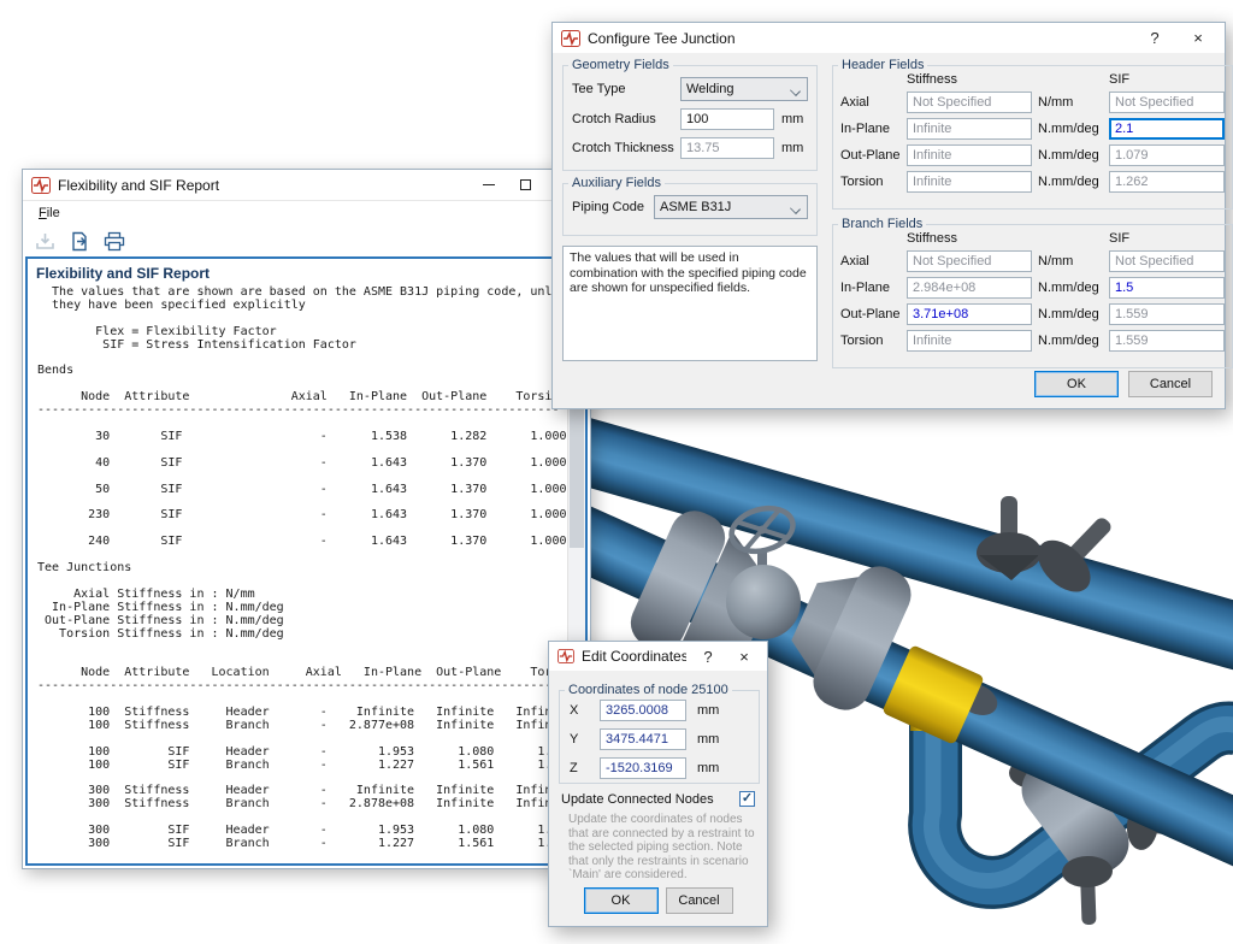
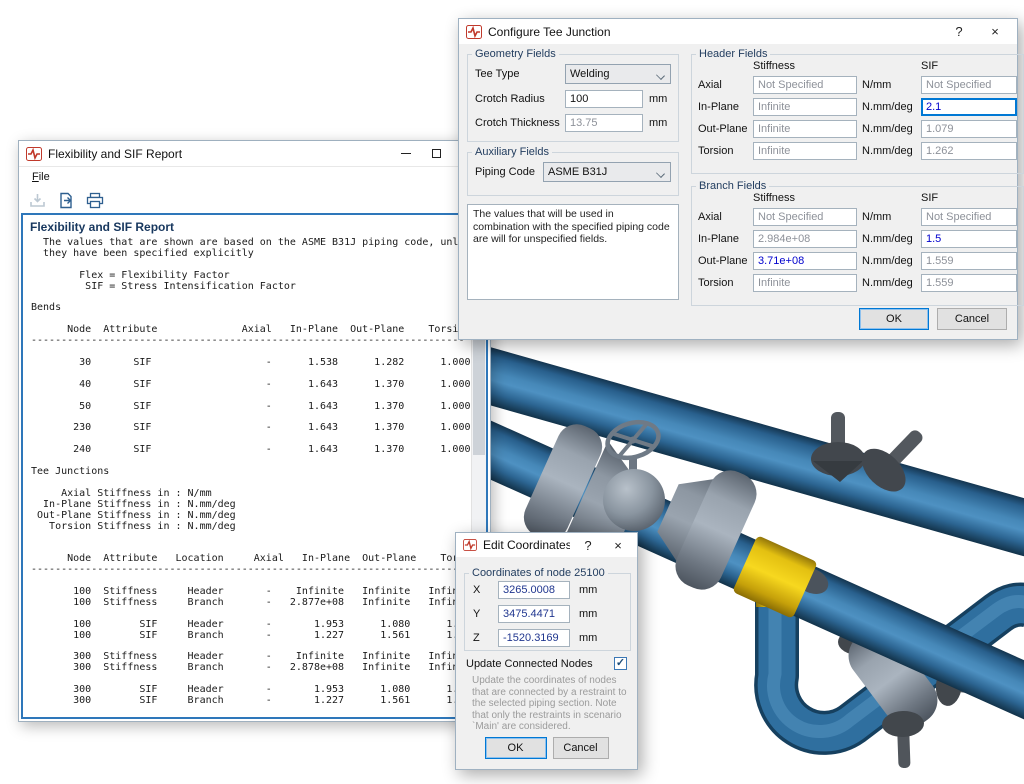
  Flexibility and SIF Report
  File
  Flexibility and SIF Report
  The values that are shown are based on the ASME B31J piping code, unl
  they have been specified explicitly
  Flex = Flexibility Factor
  SIF = Stress Intensification Factor
  Bends
  Node Attribute Axial In-Plane Out-Plane Torsi
  ------------------------------------------------------------------------
  30 SIF - 1.538 1.282 1.000
  40 SIF - 1.643 1.370 1.000
  50 SIF - 1.643 1.370 1.000
  230 SIF - 1.643 1.370 1.000
  240 SIF - 1.643 1.370 1.000
  Tee Junctions
  Axial Stiffness in : N/mm
  In-Plane Stiffness in : N.mm/deg
  Out-Plane Stiffness in : N.mm/deg
  Torsion Stiffness in : N.mm/deg
  Node Attribute Location Axial In-Plane Out-Plane To
  ----------------------------------------------------------------------
  100 Stiffness Header - Infinite Infinite Infi
  100 Stiffness Branch - 2.877e+08 Infinite Infi
  100 SIF Header - 1.953 1.080 1
  100 SIF Branch - 1.227 1.561 1
  300 Stiffness Header - Infinite Infinite Infi
  300 Stiffness Branch - 2.878e+08 Infinite Infi
  300 SIF Header - 1.953 1.080 1
  300 SIF Branch - 1.227 1.561 1
  Configure Tee Junction
  ?
  ×
  Geometry Fields
  Tee Type
  Welding
  Crotch Radius
  100
  mm
  Crotch Thickness
  13.75
  mm
  Auxiliary Fields
  Piping Code
  ASME B31J
- The values that will be used in combination with the specified piping code are shown for unspecified fields.
+ The values that will be used in combination with the specified piping code are will for unspecified fields.
  Header Fields
  Stiffness
  SIF
  Axial
  Not Specified
  N/mm
  Not Specified
  In-Plane
  Infinite
  N.mm/deg
  2.1
  Out-Plane
  Infinite
  N.mm/deg
  1.079
  Torsion
  Infinite
  N.mm/deg
  1.262
  Branch Fields
  Stiffness
  SIF
  Axial
  Not Specified
  N/mm
  Not Specified
  In-Plane
  2.984e+08
  N.mm/deg
  1.5
  Out-Plane
  3.71e+08
  N.mm/deg
  1.559
  Torsion
  Infinite
  N.mm/deg
  1.559
  OK
  Cancel
  Edit Coordinates
  ?
  ×
  Coordinates of node 25100
  X
  3265.0008
  mm
  Y
  3475.4471
  mm
  Z
  -1520.3169
  mm
  Update Connected Nodes
  Update the coordinates of nodes that are connected by a restraint to the selected piping section. Note that only the restraints in scenario `Main' are considered.
  OK
  Cancel
